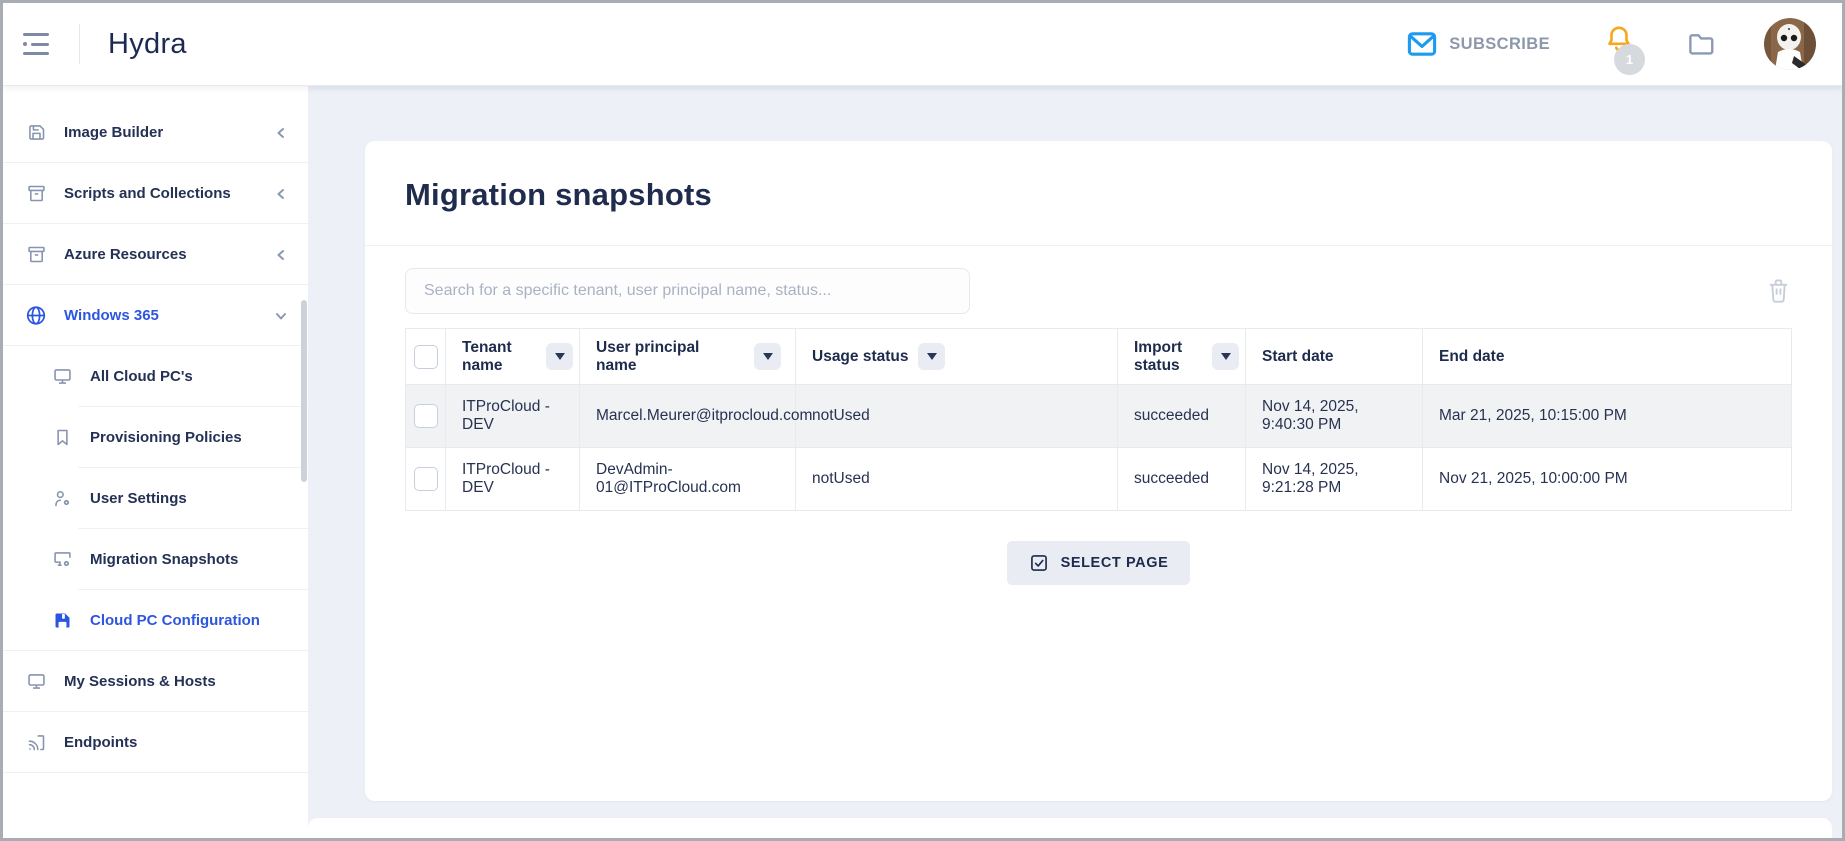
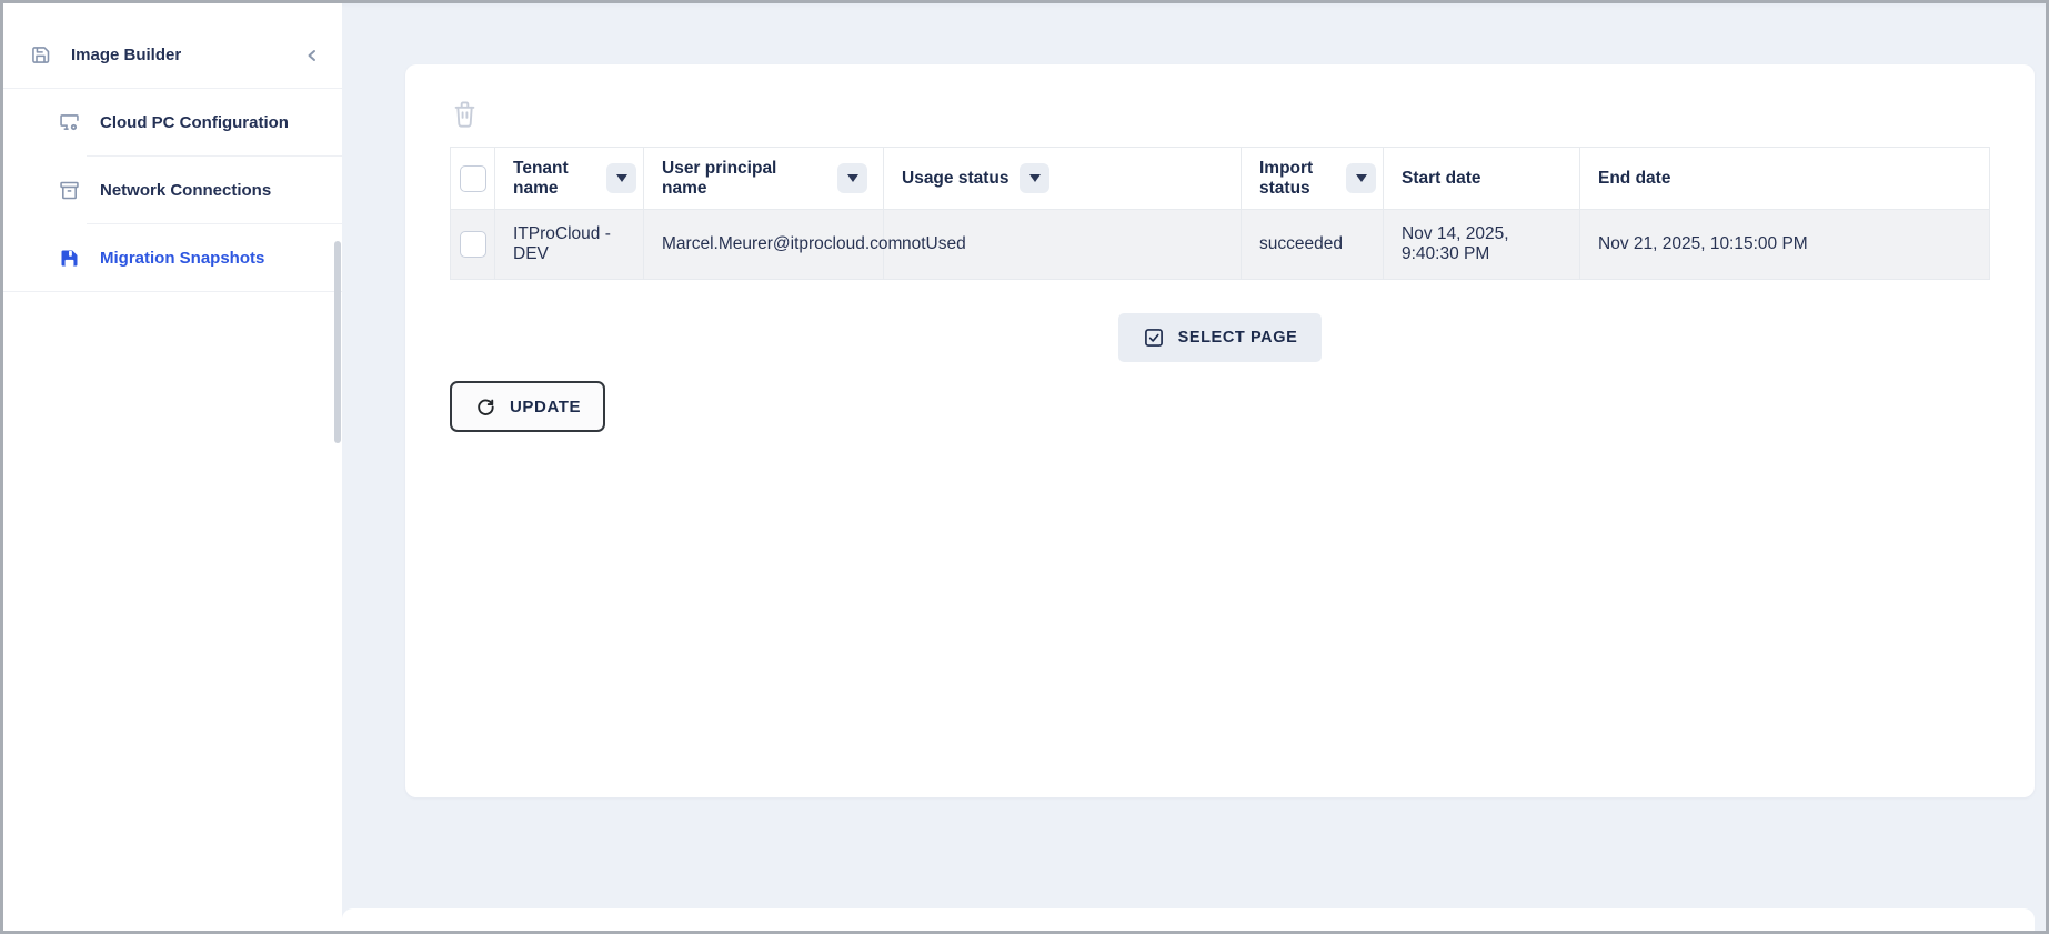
- Hydra
- SUBSCRIBE
- 1
  Image Builder
- Scripts and Collections
- Azure Resources
- Windows 365
- All Cloud PC's
- Provisioning Policies
- User Settings
- Migration Snapshots
+ Cloud PC Configuration
+ Network Connections
- Cloud PC Configuration
+ Migration Snapshots
- My Sessions & Hosts
- Endpoints
- Migration snapshots
- Search for a specific tenant, user principal name, status...
  	Tenant name	User principal name	Usage status	Import status	Start date	End date
- 	ITProCloud - DEV	Marcel.Meurer@itprocloud.com	notUsed	succeeded	Nov 14, 2025, 9:40:30 PM	Mar 21, 2025, 10:15:00 PM
+ 	ITProCloud - DEV	Marcel.Meurer@itprocloud.com	notUsed	succeeded	Nov 14, 2025, 9:40:30 PM	Nov 21, 2025, 10:15:00 PM
- 	ITProCloud - DEV	DevAdmin-01@ITProCloud.com	notUsed	succeeded	Nov 14, 2025, 9:21:28 PM	Nov 21, 2025, 10:00:00 PM
  SELECT PAGE
+ UPDATE
